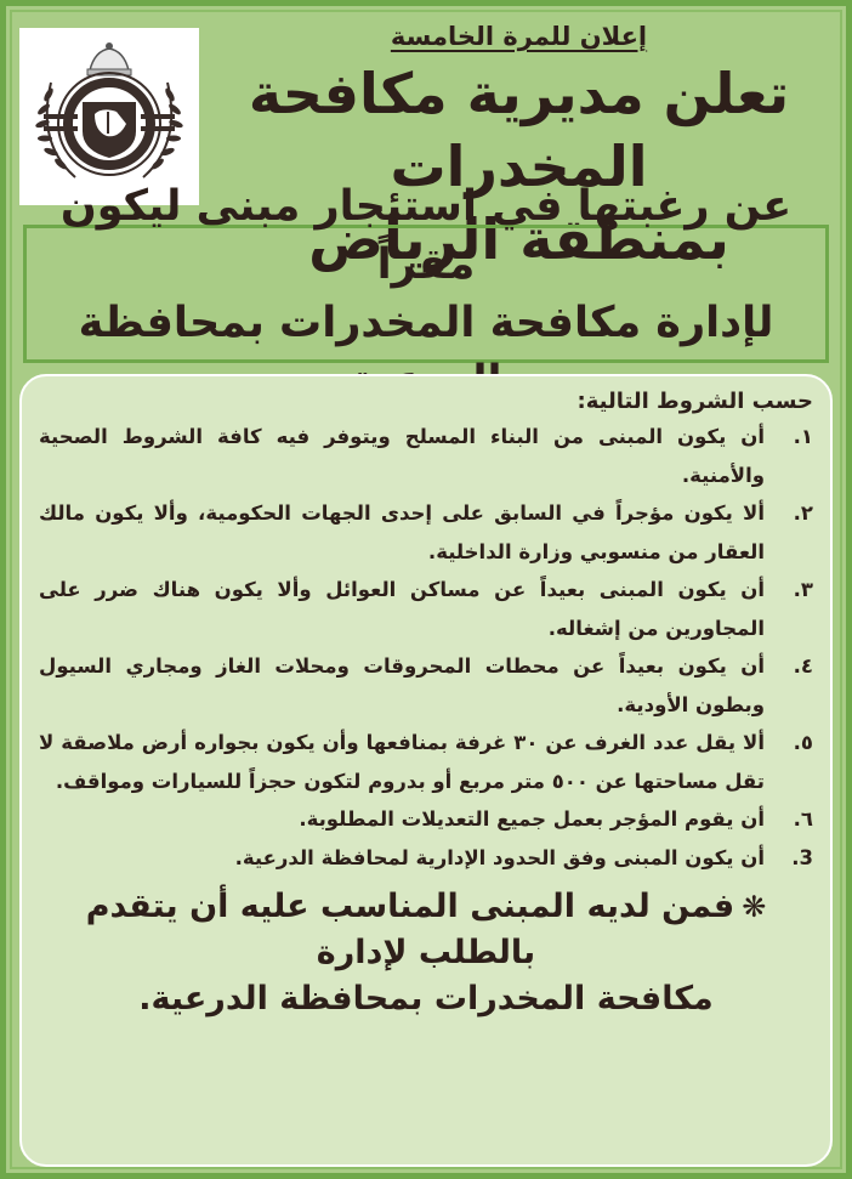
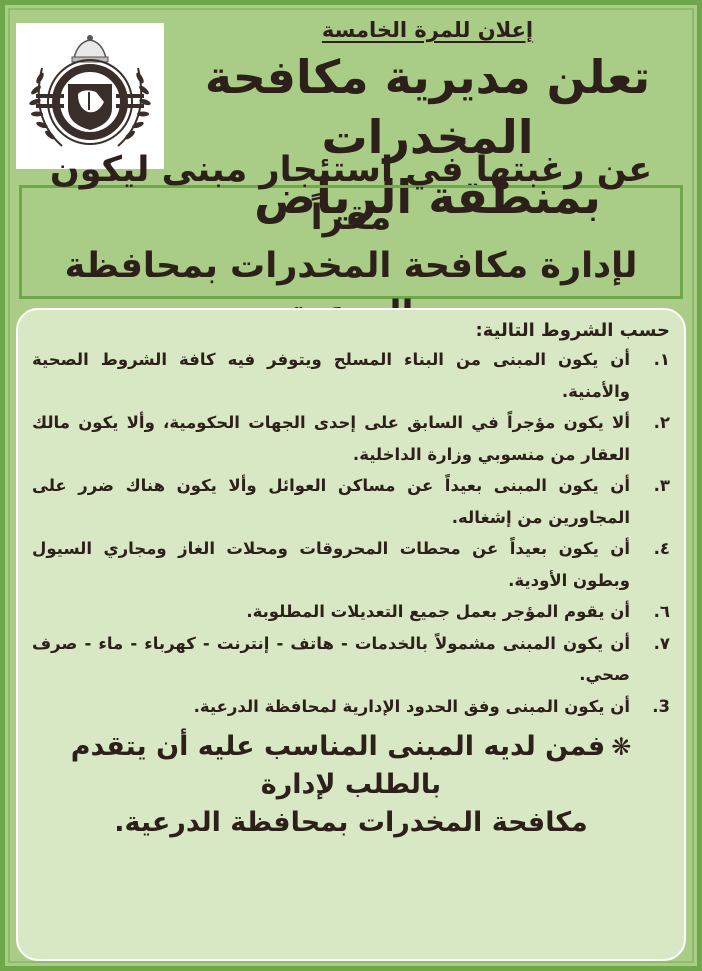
  إعلان للمرة الخامسة
  تعلن مديرية مكافحة المخدرات
  بمنطقة الرياض
  عن رغبتها في استئجار مبنى ليكون مقراً
  لإدارة مكافحة المخدرات بمحافظة
  حسب الشروط التالية:
  ١.
  أن يكون المبنى من البناء المسلح ويتوفر فيه كافة الشروط الصحية والأمنية.
  ٢.
  ألا يكون مؤجراً في السابق على إحدى الجهات الحكومية، وألا يكون مالك العقار من منسوبي وزارة الداخلية.
  ٣.
  أن يكون المبنى بعيداً عن مساكن العوائل وألا يكون هناك ضرر على المجاورين من إشغاله.
  ٤.
  أن يكون بعيداً عن محطات المحروقات ومحلات الغاز ومجاري السيول وبطون الأودية.
- ٥.
- ألا يقل عدد الغرف عن ٣٠ غرفة بمنافعها وأن يكون بجواره أرض ملاصقة لا تقل مساحتها عن ٥٠٠ متر مربع أو بدروم لتكون حجزاً للسيارات ومواقف.
  ٦.
  أن يقوم المؤجر بعمل جميع التعديلات المطلوبة.
+ ٧.
+ أن يكون المبنى مشمولاً بالخدمات - هاتف - إنترنت - كهرباء - ماء - صرف صحي.
  3.
  أن يكون المبنى وفق الحدود الإدارية لمحافظة الدرعية.
  ❋فمن لديه المبنى المناسب عليه أن يتقدم بالطلب لإدارة
  مكافحة المخدرات بمحافظة الدرعية.
